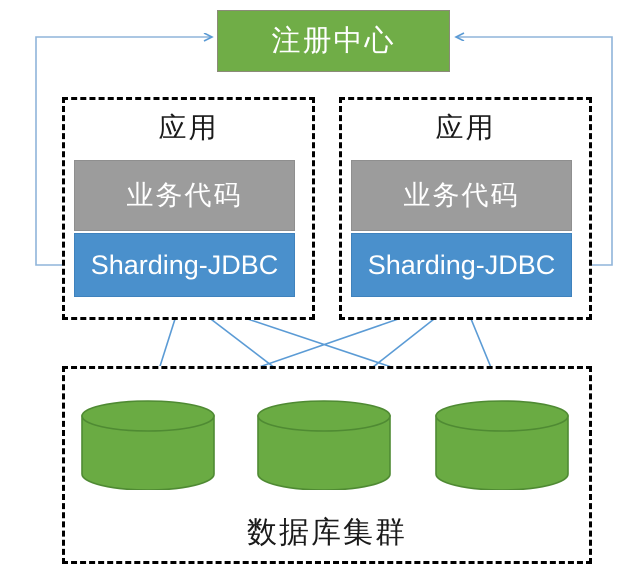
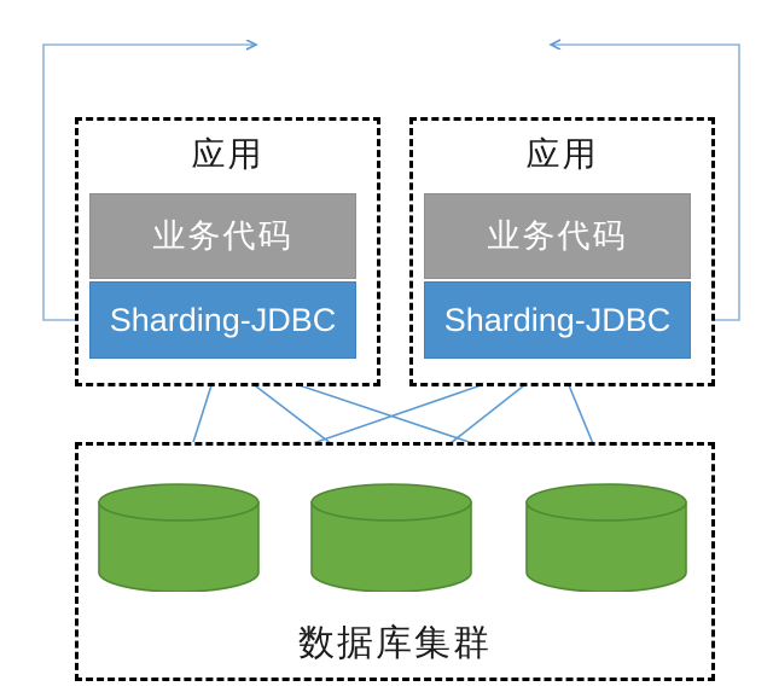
- 注册中心
  应用
  业务代码
  Sharding-JDBC
  应用
  业务代码
  Sharding-JDBC
  数据库集群
